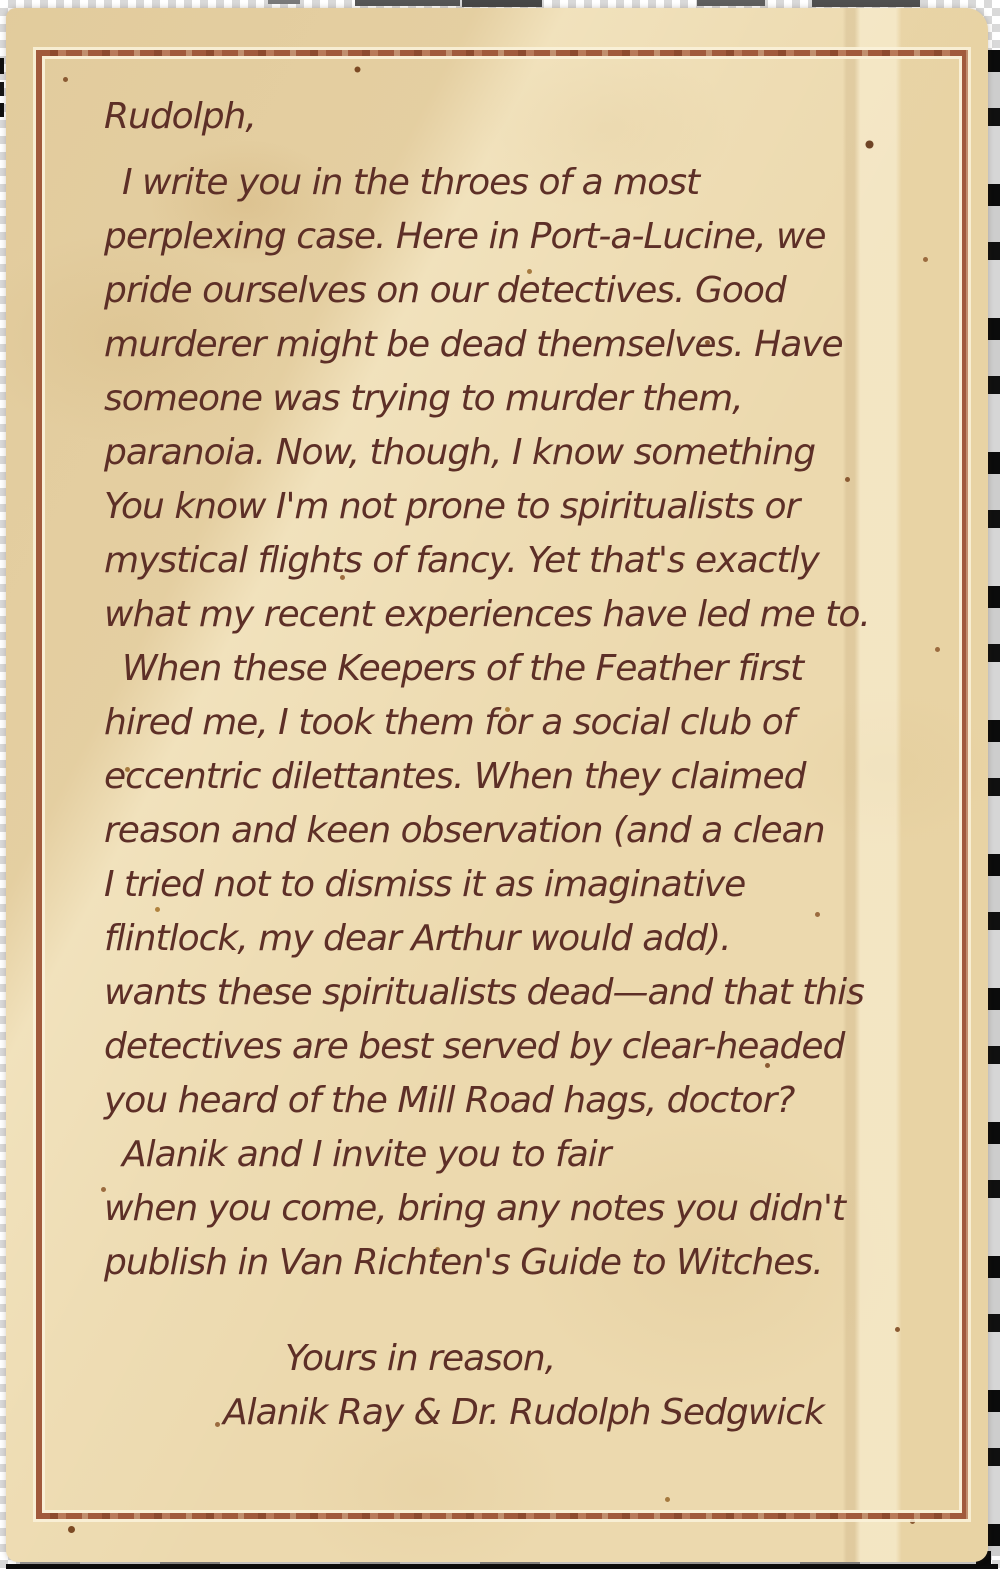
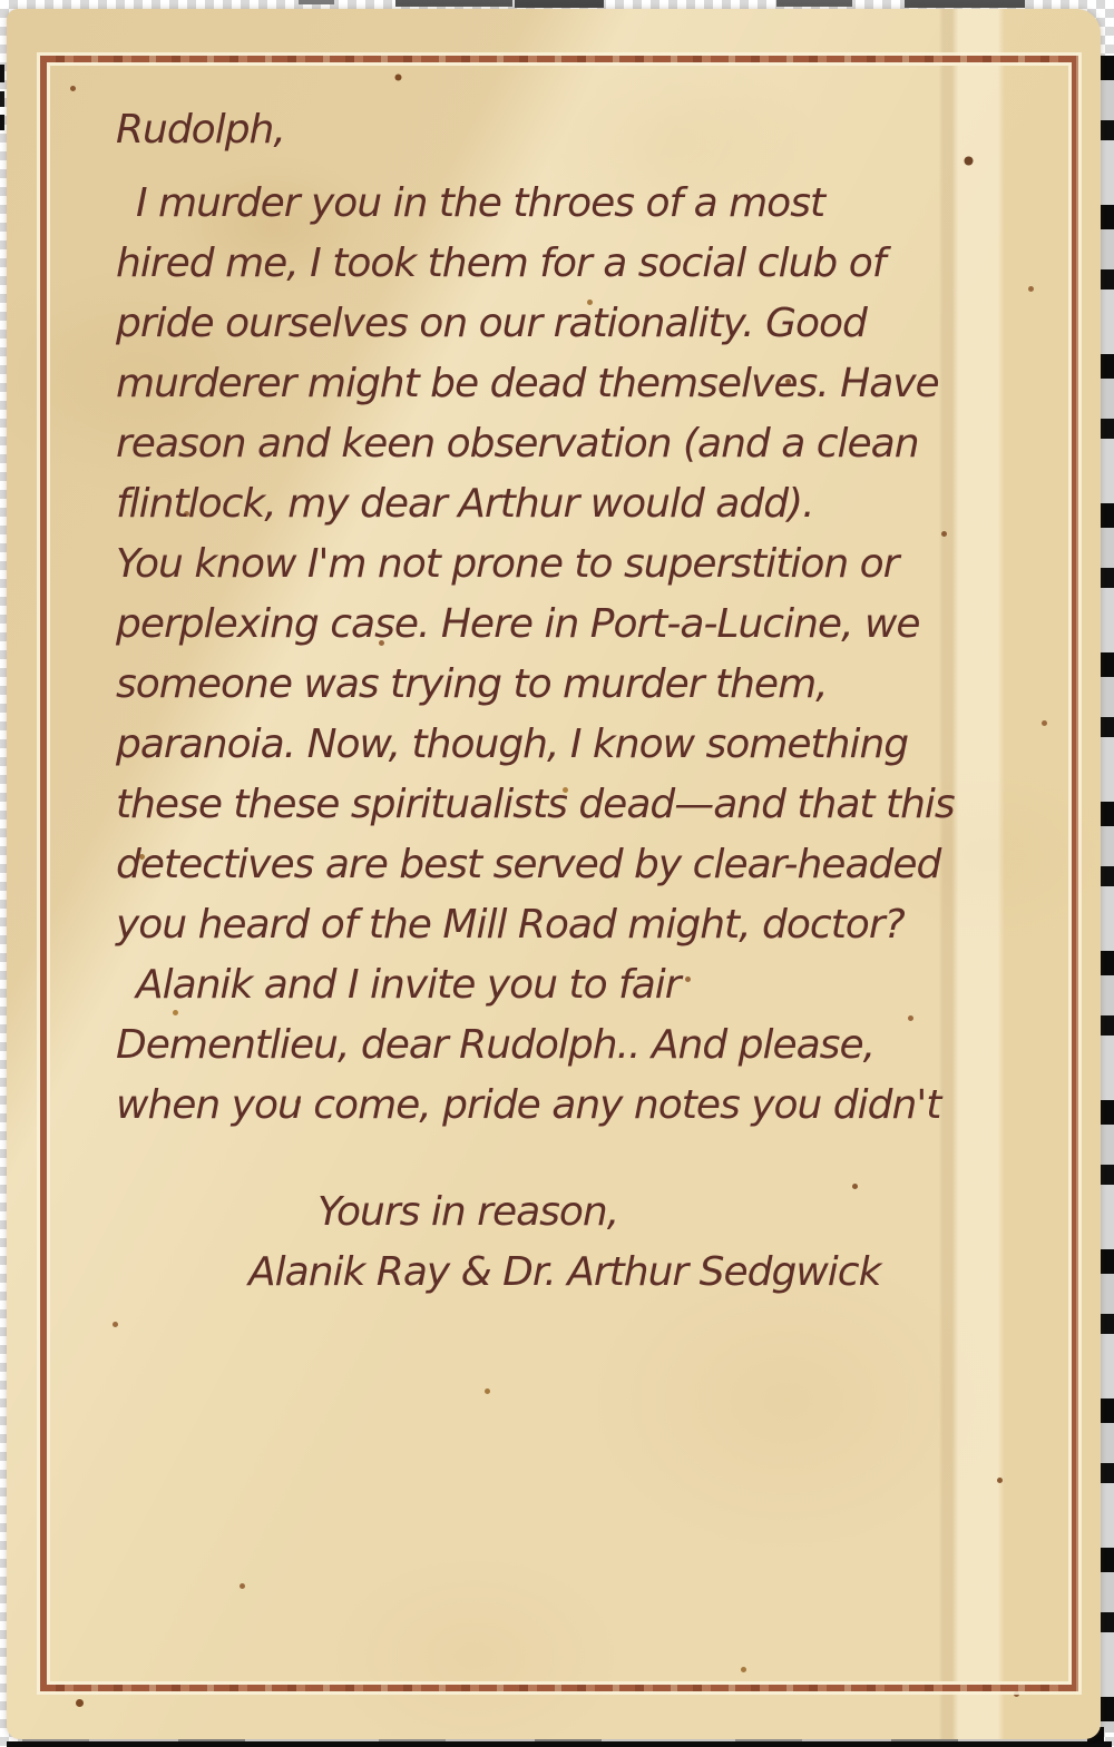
  Rudolph,
- I write you in the throes of a most
+ I murder you in the throes of a most
- perplexing case. Here in Port-a-Lucine, we
+ hired me, I took them for a social club of
- pride ourselves on our detectives. Good
+ pride ourselves on our rationality. Good
  murderer might be dead themselves. Have
- someone was trying to murder them,
+ reason and keen observation (and a clean
- paranoia. Now, though, I know something
+ flintlock, my dear Arthur would add).
- You know I'm not prone to spiritualists or
+ You know I'm not prone to superstition or
- mystical flights of fancy. Yet that's exactly
- what my recent experiences have led me to.
- When these Keepers of the Feather first
- hired me, I took them for a social club of
+ perplexing case. Here in Port-a-Lucine, we
- eccentric dilettantes. When they claimed
- reason and keen observation (and a clean
+ someone was trying to murder them,
- I tried not to dismiss it as imaginative
- flintlock, my dear Arthur would add).
+ paranoia. Now, though, I know something
- wants these spiritualists dead—and that this
+ these these spiritualists dead—and that this
  detectives are best served by clear-headed
- you heard of the Mill Road hags, doctor?
+ you heard of the Mill Road might, doctor?
  Alanik and I invite you to fair
+ Dementlieu, dear Rudolph.. And please,
- when you come, bring any notes you didn't
+ when you come, pride any notes you didn't
- publish in Van Richten's Guide to Witches.
  Yours in reason,
- Alanik Ray & Dr. Rudolph Sedgwick
+ Alanik Ray & Dr. Arthur Sedgwick
